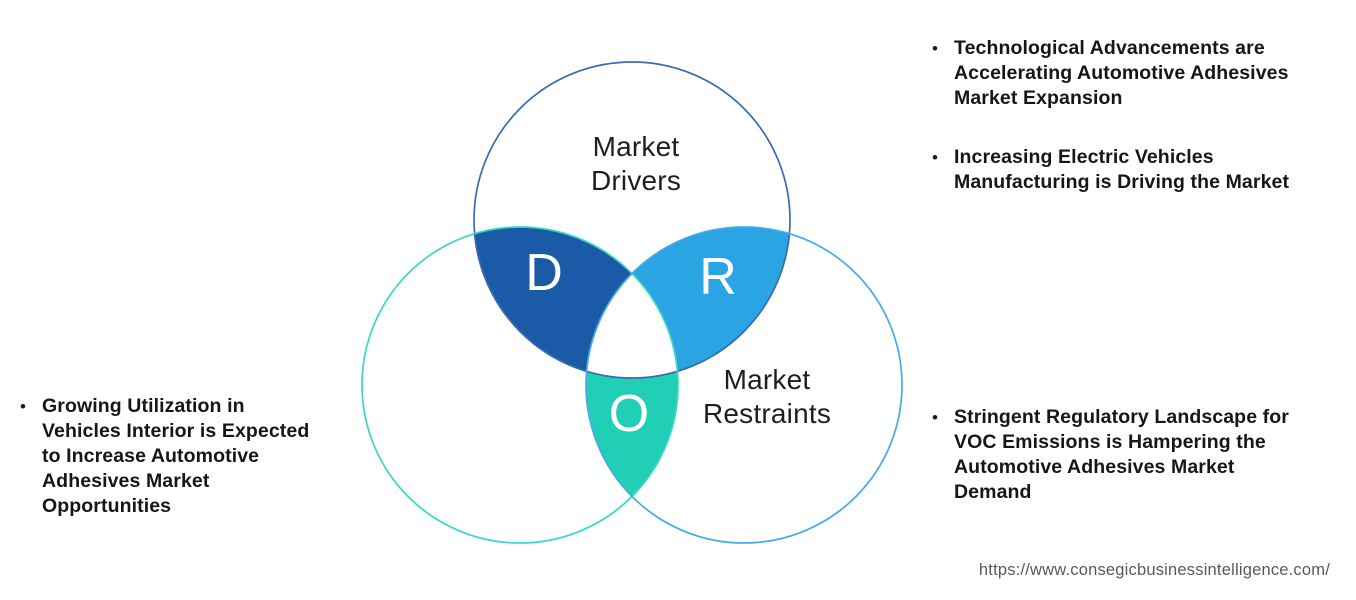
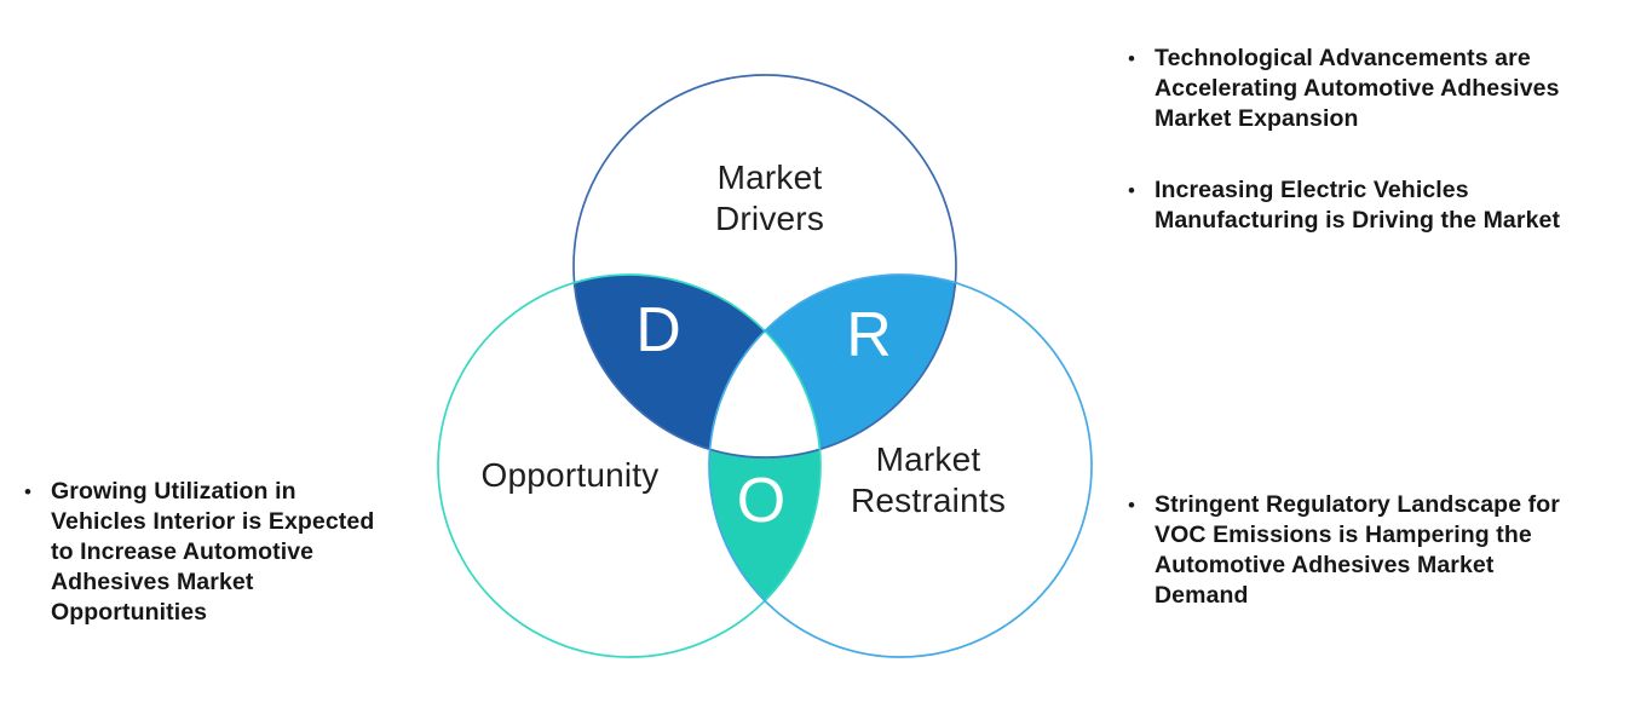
  Market
  Drivers
+ Opportunity
  Market
  Restraints
  D
  R
  O
  •
  Growing Utilization in
  Vehicles Interior is Expected
  to Increase Automotive
  Adhesives Market
  Opportunities
  •
  Technological Advancements are
  Accelerating Automotive Adhesives
  Market Expansion
  •
  Increasing Electric Vehicles
  Manufacturing is Driving the Market
  •
  Stringent Regulatory Landscape for
  VOC Emissions is Hampering the
  Automotive Adhesives Market
  Demand
- https://www.consegicbusinessintelligence.com/
